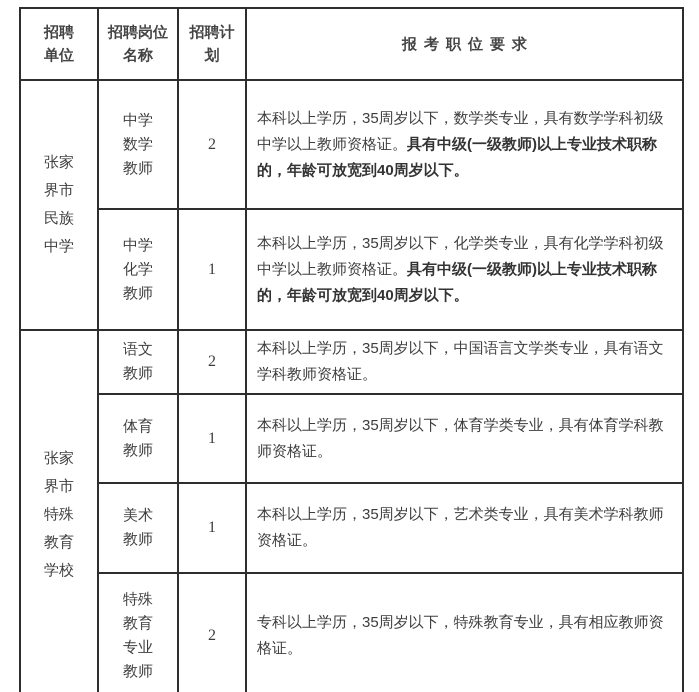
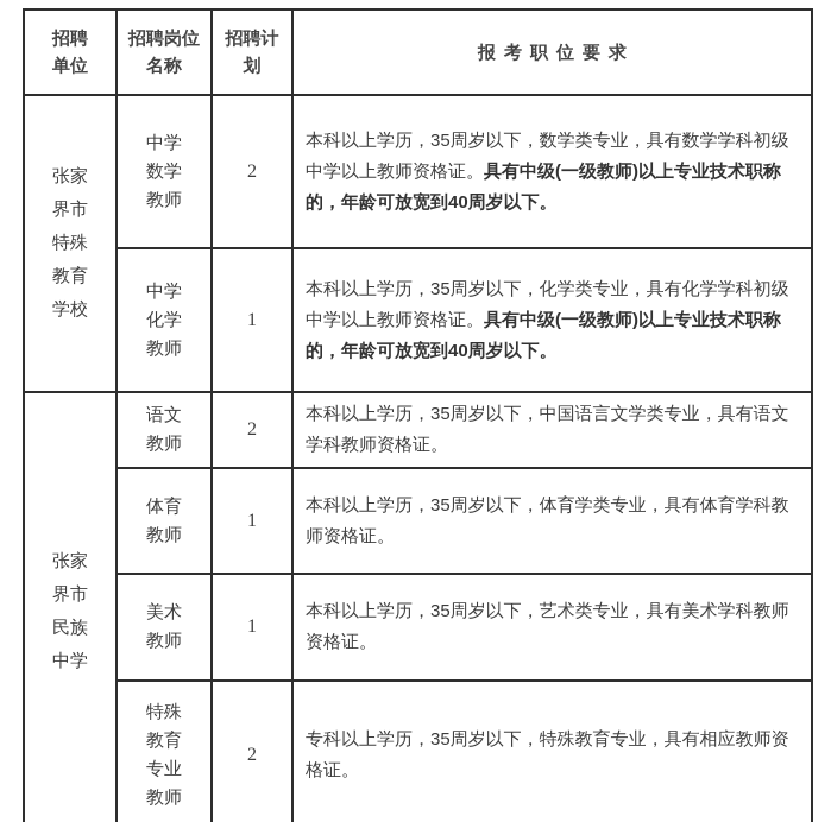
  招聘 单位	招聘岗位 名称	招聘计 划	报考职位要求
- 张家 界市 民族 中学	中学 数学 教师	2	本科以上学历，35周岁以下，数学类专业，具有数学学科初级中学以上教师资格证。具有中级(一级教师)以上专业技术职称的，年龄可放宽到40周岁以下。
+ 张家 界市 特殊 教育 学校	中学 数学 教师	2	本科以上学历，35周岁以下，数学类专业，具有数学学科初级中学以上教师资格证。具有中级(一级教师)以上专业技术职称的，年龄可放宽到40周岁以下。
  中学 化学 教师	1	本科以上学历，35周岁以下，化学类专业，具有化学学科初级中学以上教师资格证。具有中级(一级教师)以上专业技术职称的，年龄可放宽到40周岁以下。
- 张家 界市 特殊 教育 学校	语文 教师	2	本科以上学历，35周岁以下，中国语言文学类专业，具有语文学科教师资格证。
+ 张家 界市 民族 中学	语文 教师	2	本科以上学历，35周岁以下，中国语言文学类专业，具有语文学科教师资格证。
  体育 教师	1	本科以上学历，35周岁以下，体育学类专业，具有体育学科教师资格证。
  美术 教师	1	本科以上学历，35周岁以下，艺术类专业，具有美术学科教师资格证。
  特殊 教育 专业 教师	2	专科以上学历，35周岁以下，特殊教育专业，具有相应教师资格证。
